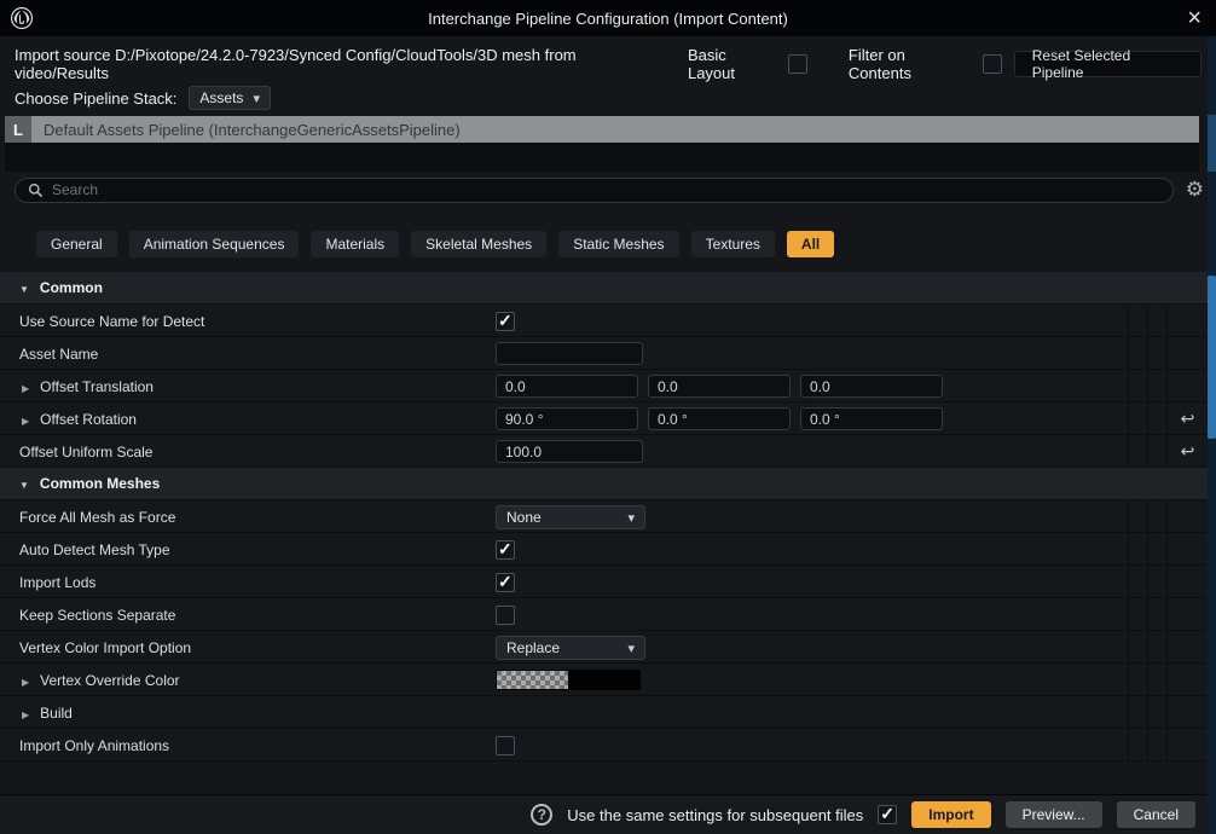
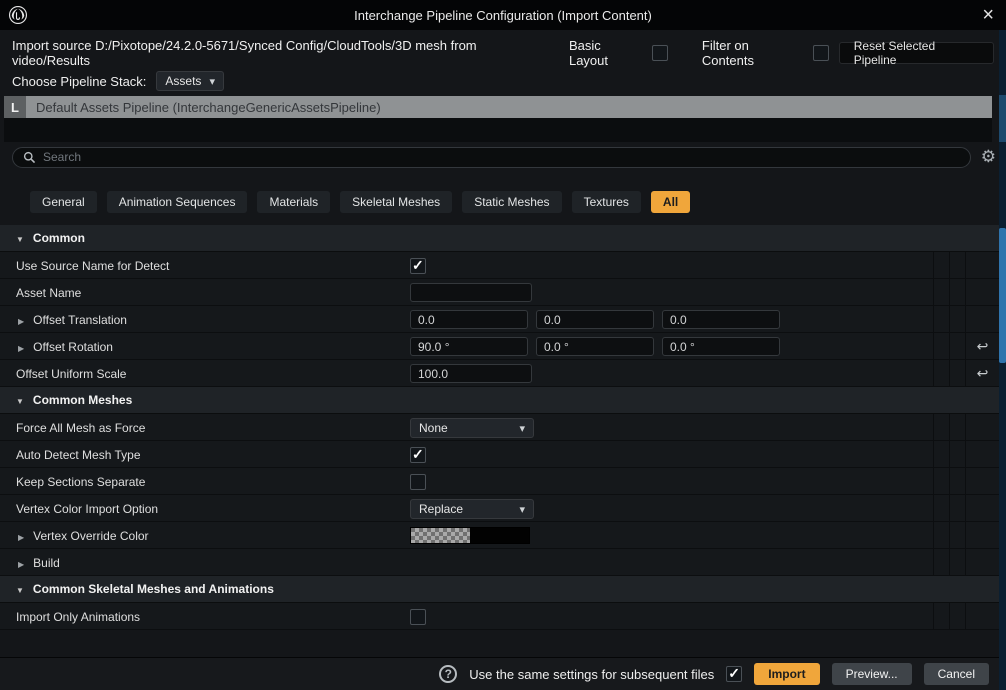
  Interchange Pipeline Configuration (Import Content)
  ×
- Import source D:/Pixotope/24.2.0-7923/Synced Config/CloudTools/3D mesh from video/Results
+ Import source D:/Pixotope/24.2.0-5671/Synced Config/CloudTools/3D mesh from video/Results
  Basic Layout
  Filter on Contents
  Reset Selected Pipeline
  Choose Pipeline Stack:
  Assets
  L
  Default Assets Pipeline (InterchangeGenericAssetsPipeline)
  Search
  General
  Animation Sequences
  Materials
  Skeletal Meshes
  Static Meshes
  Textures
  All
  Common
  Use Source Name for Detect
  Asset Name
  Offset Translation
  0.0
  0.0
  0.0
  Offset Rotation
  90.0 °
  0.0 °
  0.0 °
  Offset Uniform Scale
  100.0
  Common Meshes
  Force All Mesh as Force
  None
  Auto Detect Mesh Type
- Import Lods
  Keep Sections Separate
  Vertex Color Import Option
  Replace
  Vertex Override Color
  Build
+ Common Skeletal Meshes and Animations
  Import Only Animations
  Use the same settings for subsequent files
  Import
  Preview...
  Cancel
